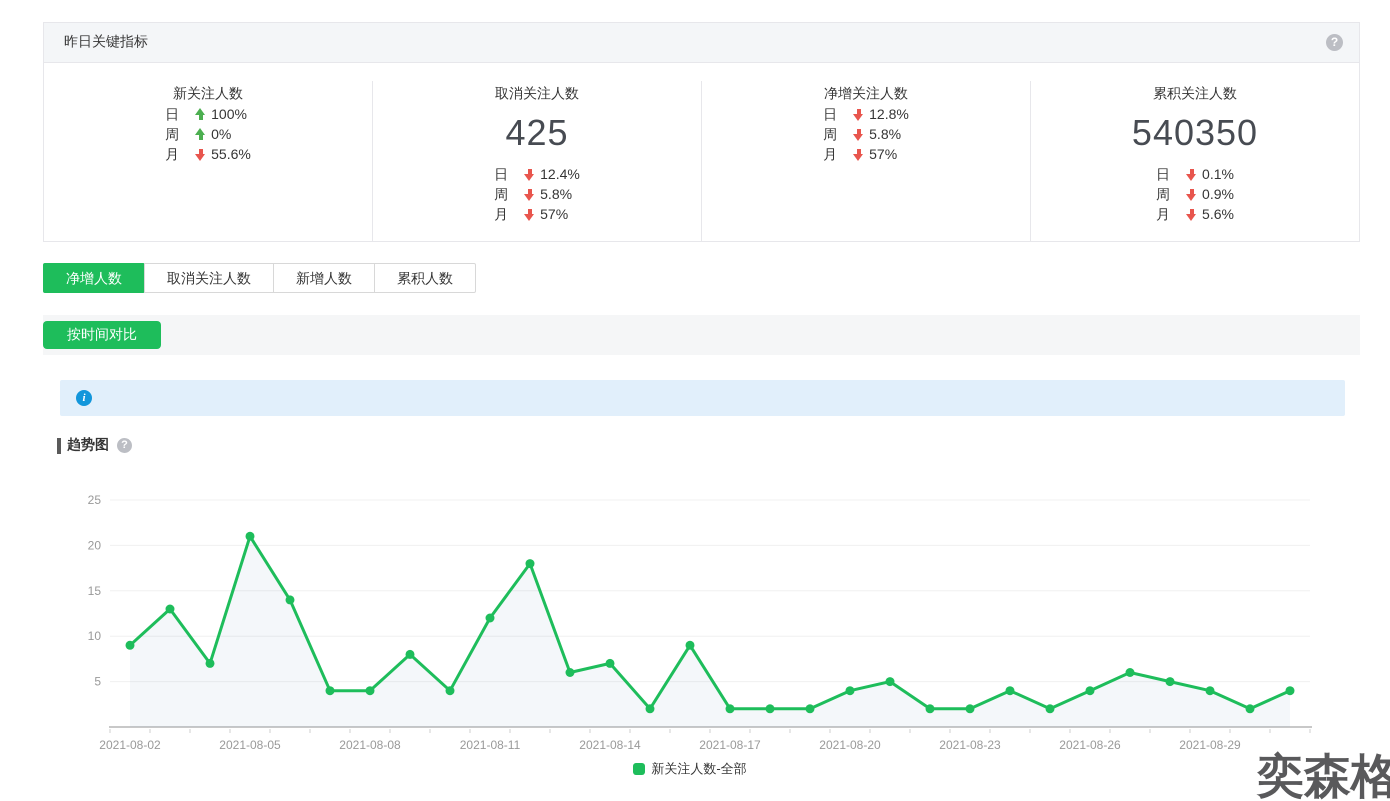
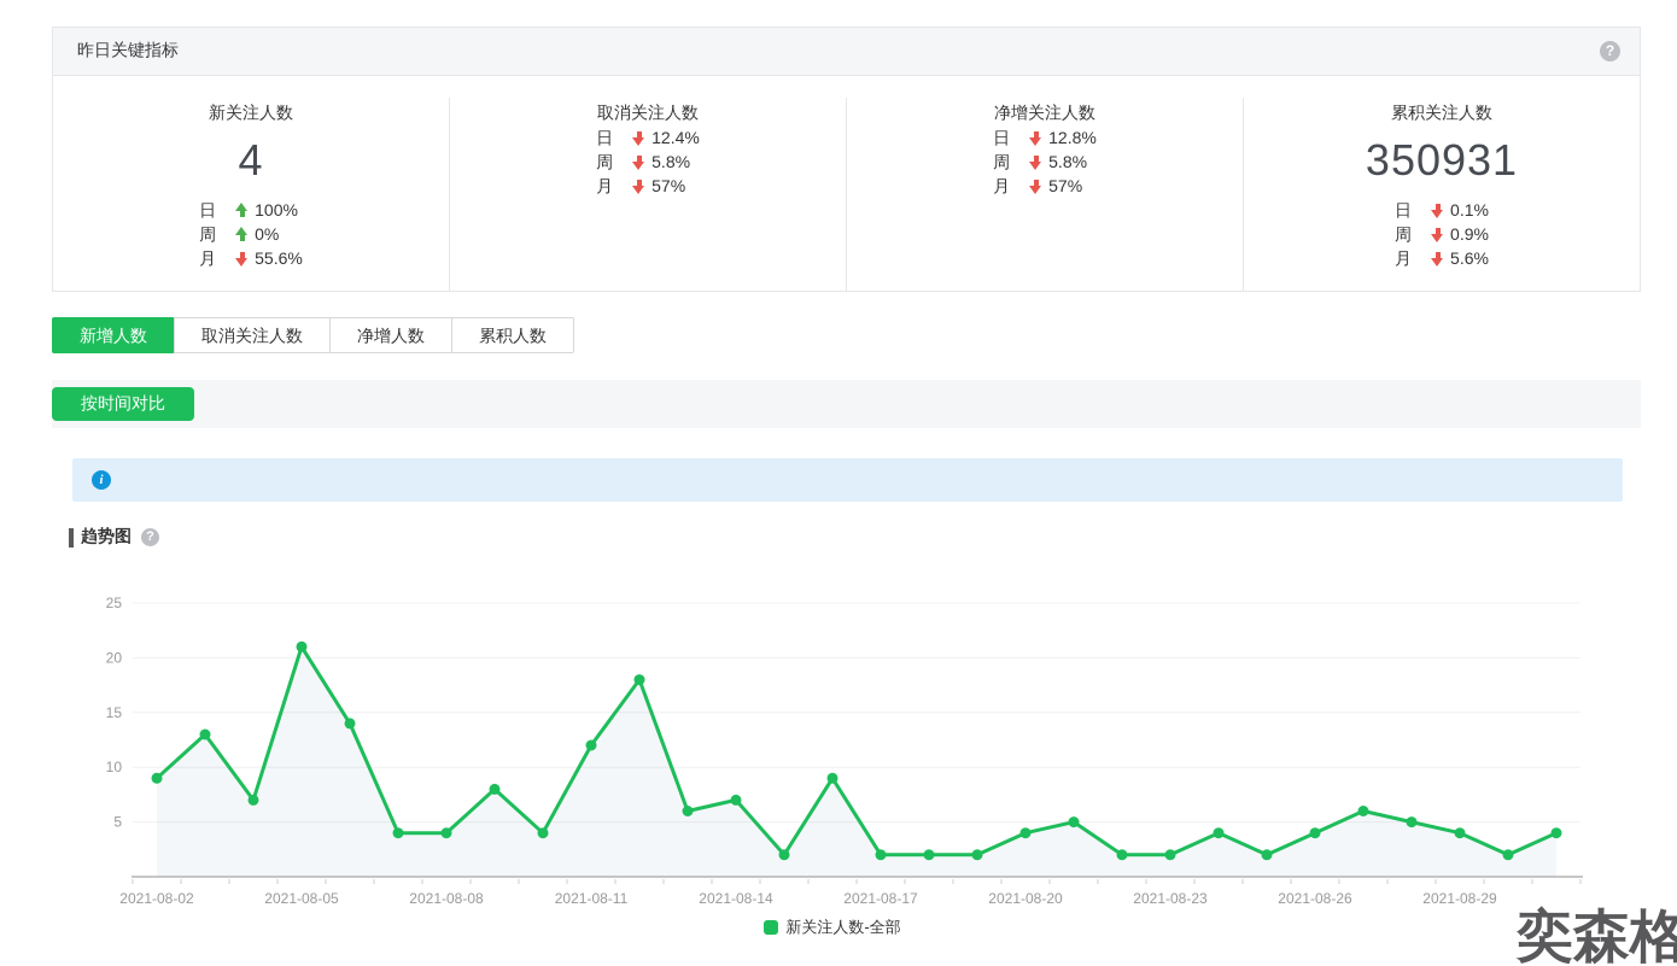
  昨日关键指标
  新关注人数
+ 4
  日
  100%
  周
  0%
  月
  55.6%
  取消关注人数
- 425
  日
  12.4%
  周
  5.8%
  月
  57%
  净增关注人数
  日
  12.8%
  周
  5.8%
  月
  57%
  累积关注人数
- 540350
+ 350931
  日
  0.1%
  周
  0.9%
  月
  5.6%
- 净增人数
+ 新增人数
  取消关注人数
- 新增人数
+ 净增人数
  累积人数
  按时间对比
  趋势图
  5
  10
  15
  20
  25
  2021-08-02
  2021-08-05
  2021-08-08
  2021-08-11
  2021-08-14
  2021-08-17
  2021-08-20
  2021-08-23
  2021-08-26
  2021-08-29
  新关注人数-全部
  奕森格
